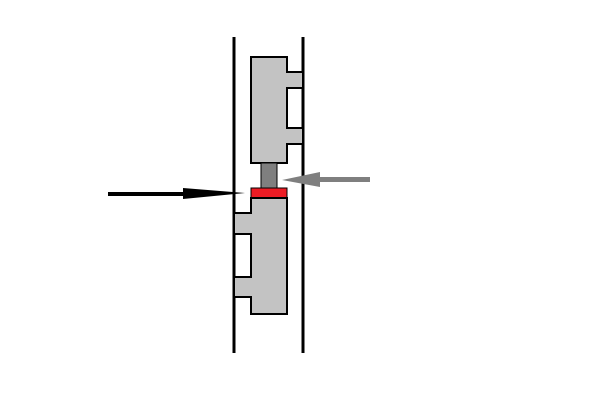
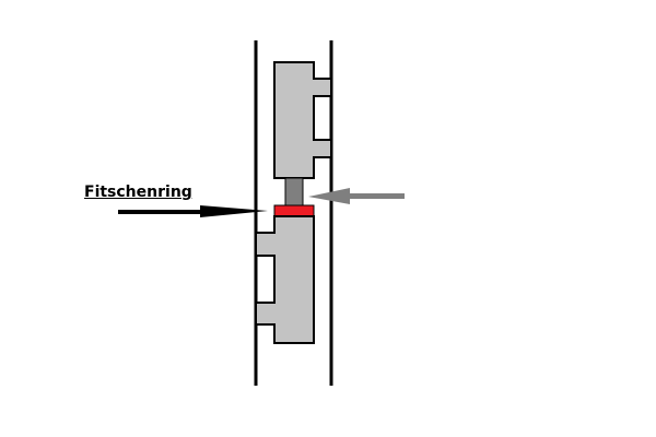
+ Fitschenring
